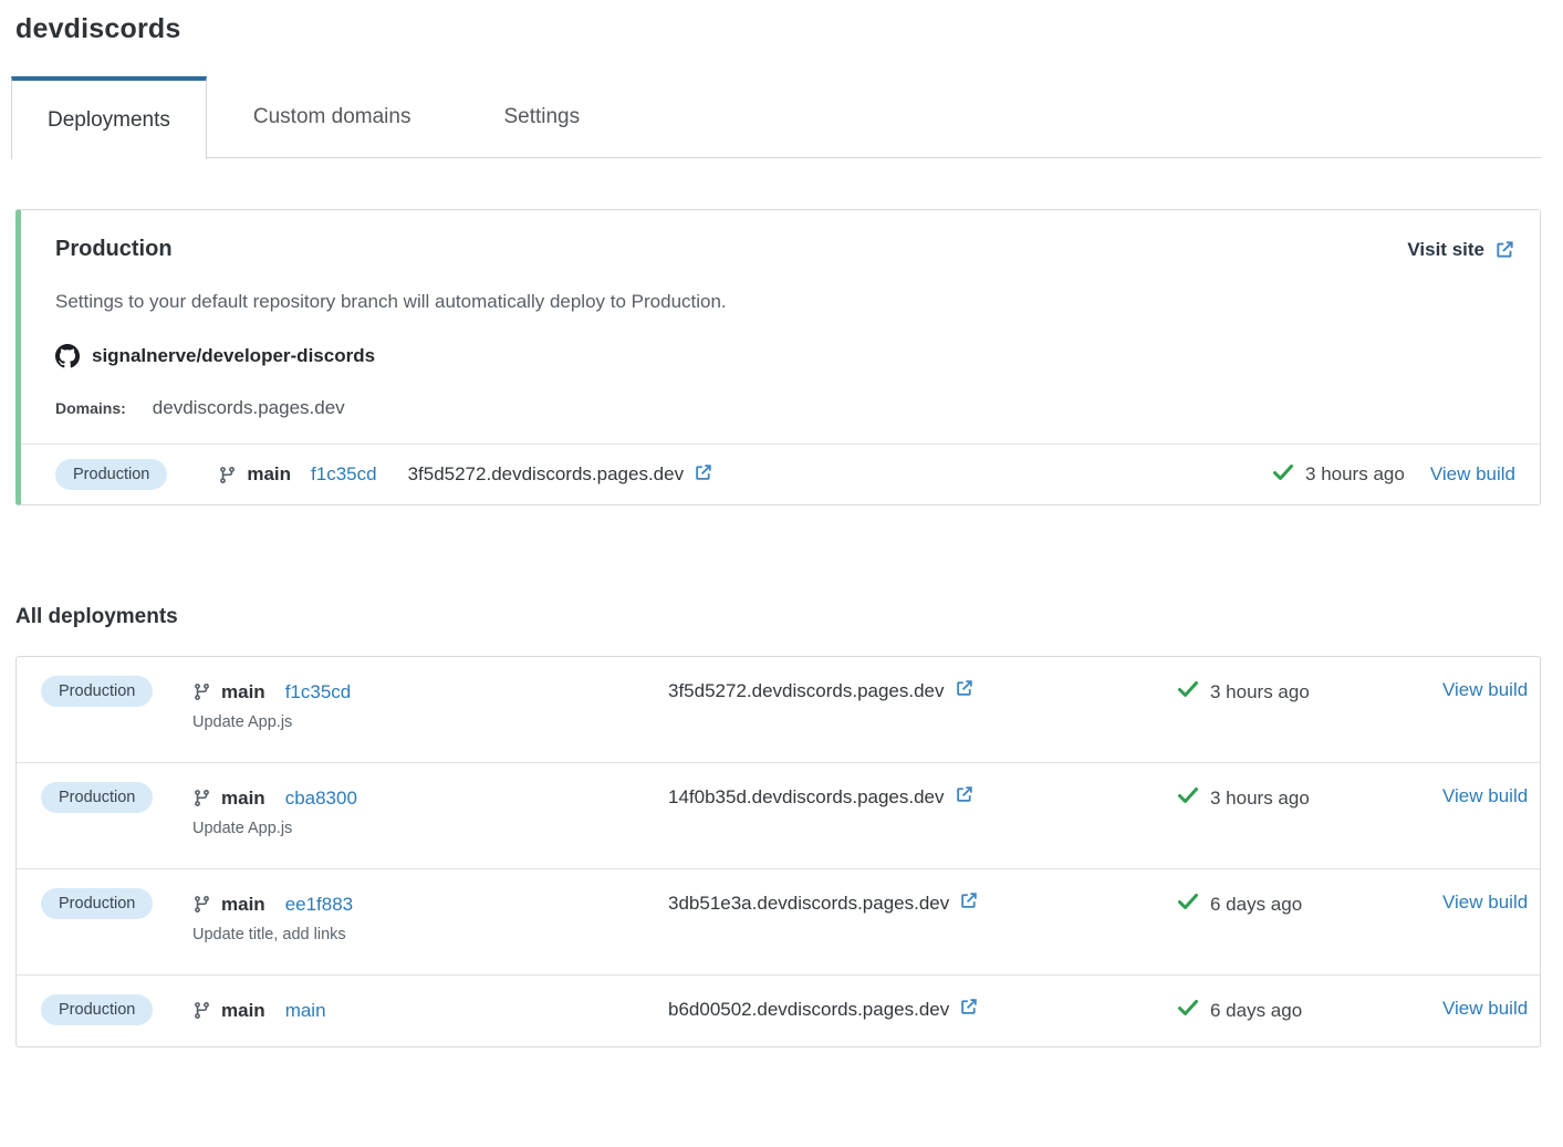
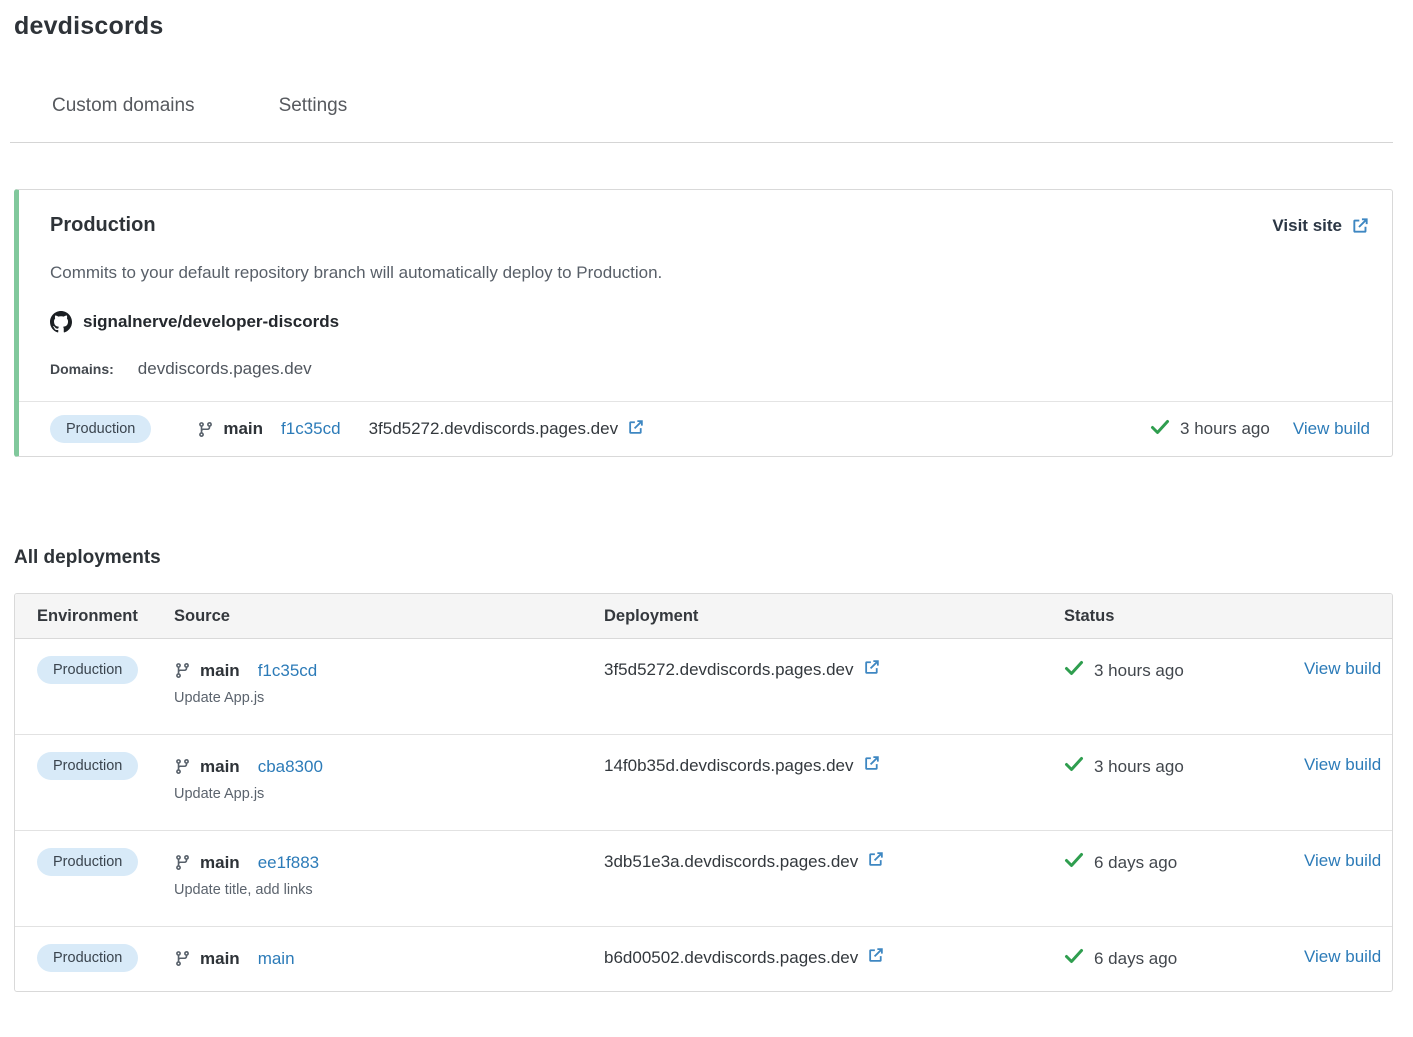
  devdiscords
- Deployments
  Custom domains
  Settings
  Production
  Visit site
- Settings to your default repository branch will automatically deploy to Production.
+ Commits to your default repository branch will automatically deploy to Production.
  signalnerve/developer-discords
  Domains:
  devdiscords.pages.dev
  Production
  main
  f1c35cd
  3f5d5272.devdiscords.pages.dev
  3 hours ago
  View build
  All deployments
+ Environment
+ Source
+ Deployment
+ Status
  Production
  main
  f1c35cd
  Update App.js
  3f5d5272.devdiscords.pages.dev
  3 hours ago
  View build
  Production
  main
  cba8300
  Update App.js
  14f0b35d.devdiscords.pages.dev
  3 hours ago
  View build
  Production
  main
  ee1f883
  Update title, add links
  3db51e3a.devdiscords.pages.dev
  6 days ago
  View build
  Production
  main
  main
  b6d00502.devdiscords.pages.dev
  6 days ago
  View build
